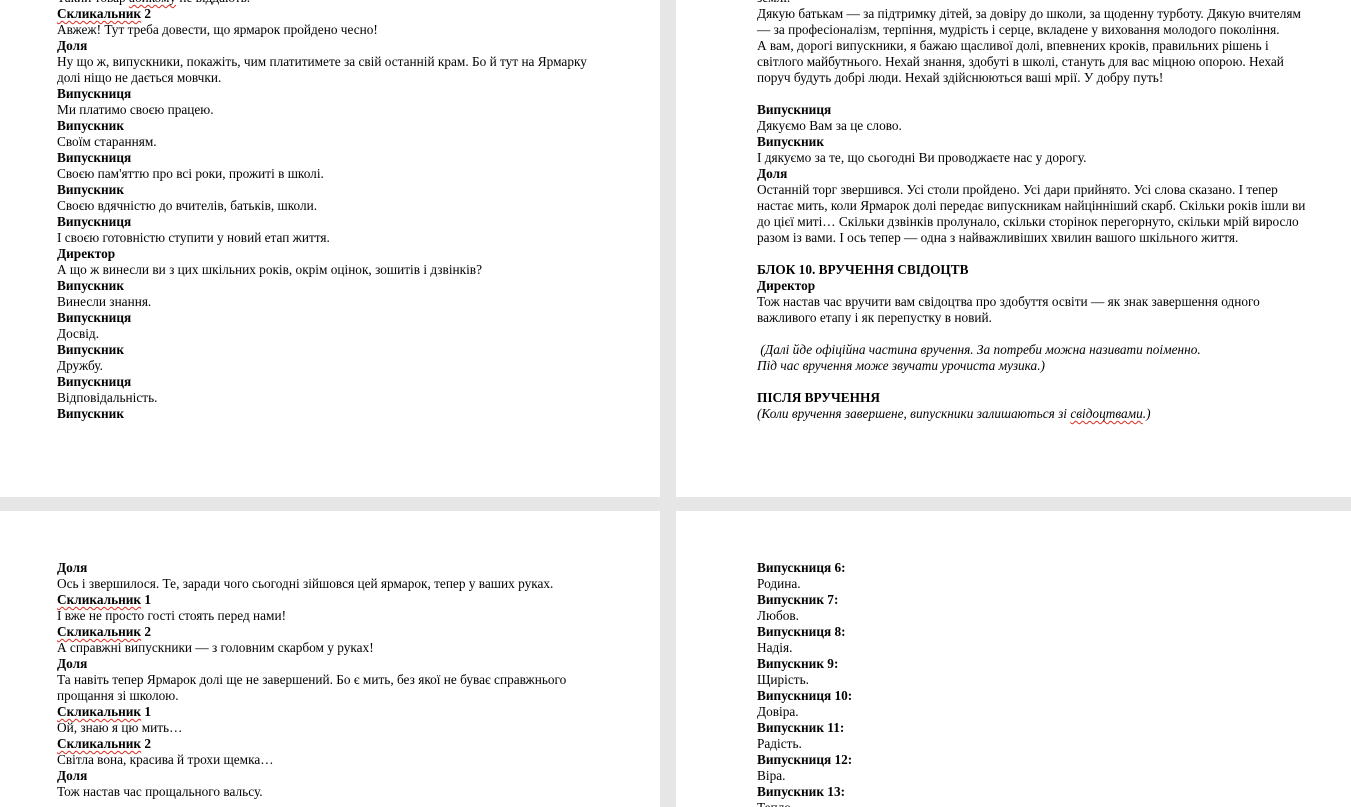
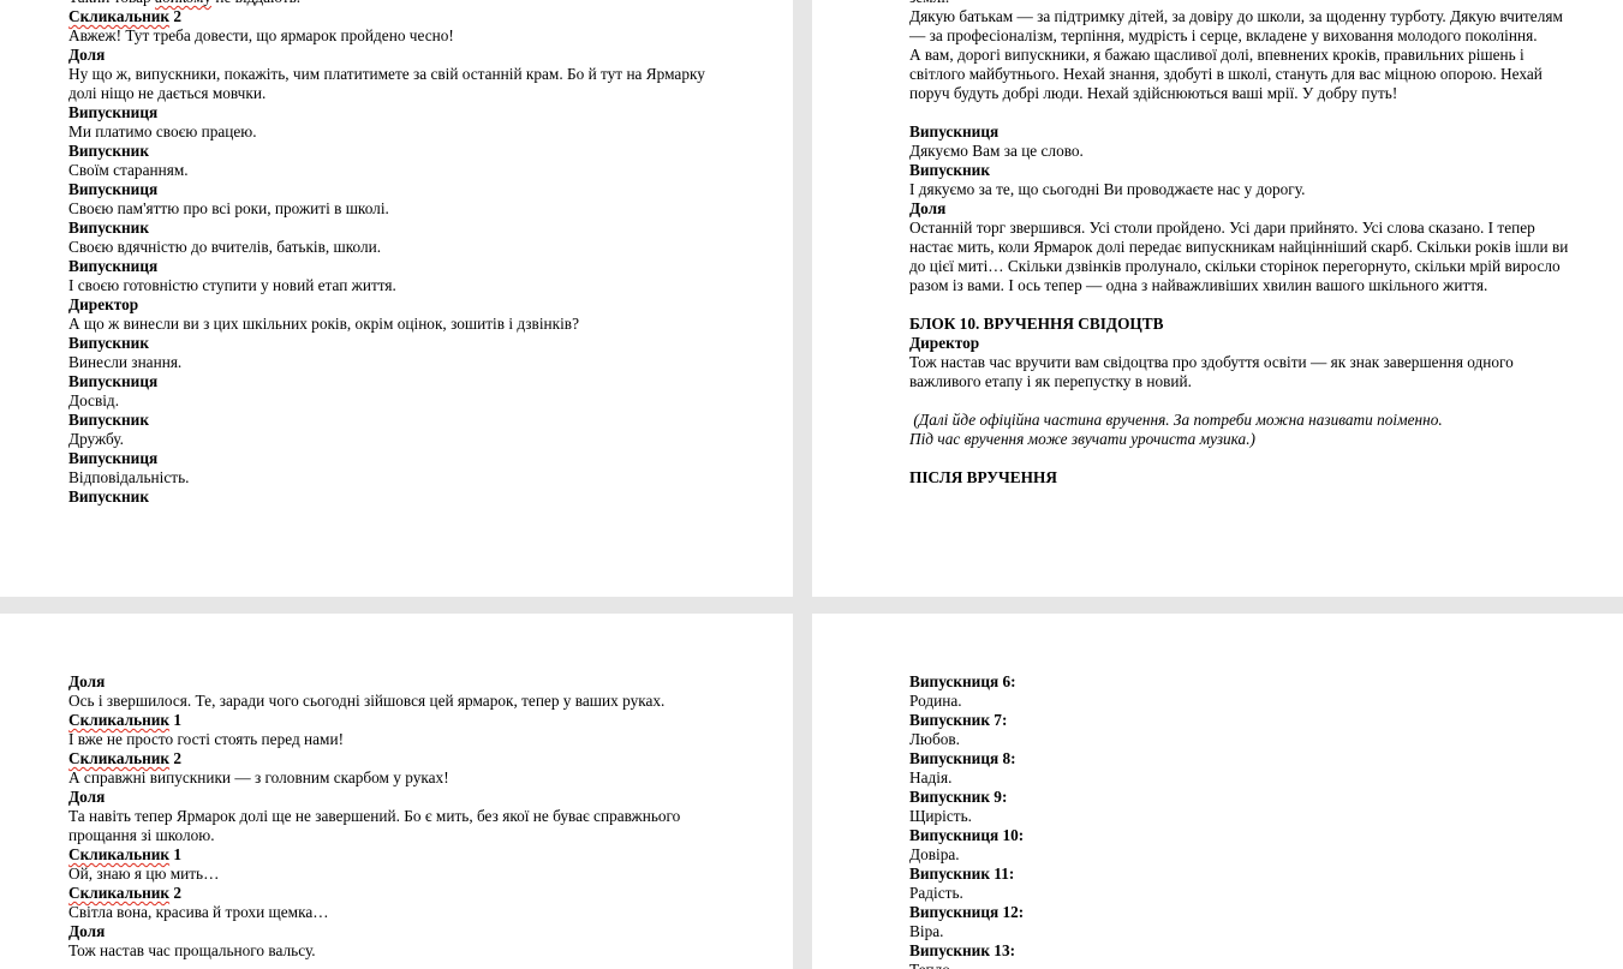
  Скликальник 2
  Авжеж! Тут треба довести, що ярмарок пройдено чесно!
  Доля
  Ну що ж, випускники, покажіть, чим платитимете за свій останній крам. Бо й тут на Ярмарку долі ніщо не дається мовчки.
  Випускниця
  Ми платимо своєю працею.
  Випускник
  Своїм старанням.
  Випускниця
  Своєю пам'яттю про всі роки, прожиті в школі.
  Випускник
  Своєю вдячністю до вчителів, батьків, школи.
  Випускниця
  І своєю готовністю ступити у новий етап життя.
  Директор
  А що ж винесли ви з цих шкільних років, окрім оцінок, зошитів і дзвінків?
  Випускник
  Винесли знання.
  Випускниця
  Досвід.
  Випускник
  Дружбу.
  Випускниця
  Відповідальність.
  Випускник
  Дякую батькам — за підтримку дітей, за довіру до школи, за щоденну турботу. Дякую вчителям — за професіоналізм, терпіння, мудрість і серце, вкладене у виховання молодого покоління.
  А вам, дорогі випускники, я бажаю щасливої долі, впевнених кроків, правильних рішень і світлого майбутнього. Нехай знання, здобуті в школі, стануть для вас міцною опорою. Нехай поруч будуть добрі люди. Нехай здійснюються ваші мрії. У добру путь!
  Випускниця
  Дякуємо Вам за це слово.
  Випускник
  І дякуємо за те, що сьогодні Ви проводжаєте нас у дорогу.
  Доля
  Останній торг звершився. Усі столи пройдено. Усі дари прийнято. Усі слова сказано. І тепер настає мить, коли Ярмарок долі передає випускникам найцінніший скарб. Скільки років ішли ви до цієї миті… Скільки дзвінків пролунало, скільки сторінок перегорнуто, скільки мрій виросло разом із вами. І ось тепер — одна з найважливіших хвилин вашого шкільного життя.
  БЛОК 10. ВРУЧЕННЯ СВІДОЦТВ
  Директор
  Тож настав час вручити вам свідоцтва про здобуття освіти — як знак завершення одного важливого етапу і як перепустку в новий.
  (Далі йде офіційна частина вручення. За потреби можна називати поіменно.
  Під час вручення може звучати урочиста музика.)
  ПІСЛЯ ВРУЧЕННЯ
- (Коли вручення завершене, випускники залишаються зі свідоцтвами.)
  Доля
  Ось і звершилося. Те, заради чого сьогодні зійшовся цей ярмарок, тепер у ваших руках.
  Скликальник 1
  І вже не просто гості стоять перед нами!
  Скликальник 2
  А справжні випускники — з головним скарбом у руках!
  Доля
  Та навіть тепер Ярмарок долі ще не завершений. Бо є мить, без якої не буває справжнього прощання зі школою.
  Скликальник 1
  Ой, знаю я цю мить…
  Скликальник 2
  Світла вона, красива й трохи щемка…
  Доля
  Тож настав час прощального вальсу.
  Випускниця 6:
  Родина.
  Випускник 7:
  Любов.
  Випускниця 8:
  Надія.
  Випускник 9:
  Щирість.
  Випускниця 10:
  Довіра.
  Випускник 11:
  Радість.
  Випускниця 12:
  Віра.
  Випускник 13:
